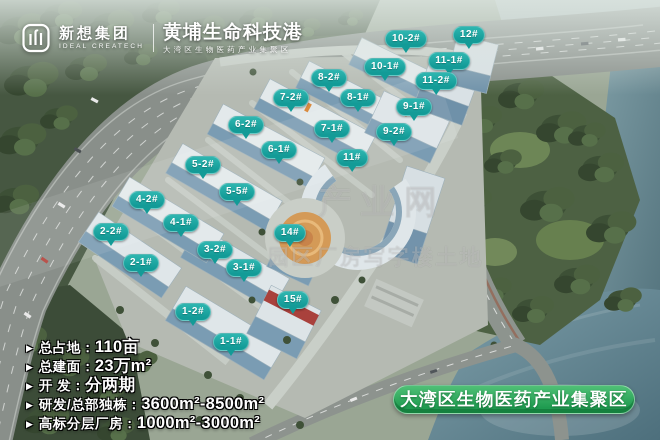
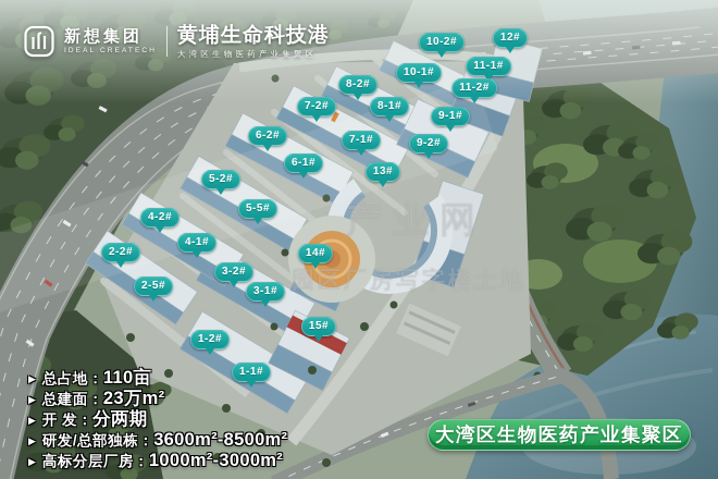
  1-1#
  1-2#
- 2-1#
+ 2-5#
  2-2#
  3-1#
  3-2#
  4-1#
  4-2#
  5-5#
  5-2#
  6-1#
  6-2#
  7-1#
  7-2#
  8-1#
  8-2#
  9-1#
  9-2#
  10-1#
  10-2#
  11-1#
  11-2#
  12#
- 11#
+ 13#
  14#
  15#
  产业网
  园区厂房写字楼土地
  新想集团
  黄埔生命科技港
  大湾区生物医药产业集聚区
  ▶
  总占地：
  110亩
  ▶
  总建面：
  23万m²
  ▶
  开 发：
  分两期
  ▶
  研发/总部独栋：
  3600m²-8500m²
  ▶
  高标分层厂房：
  1000m²-3000m²
  大湾区生物医药产业集聚区
